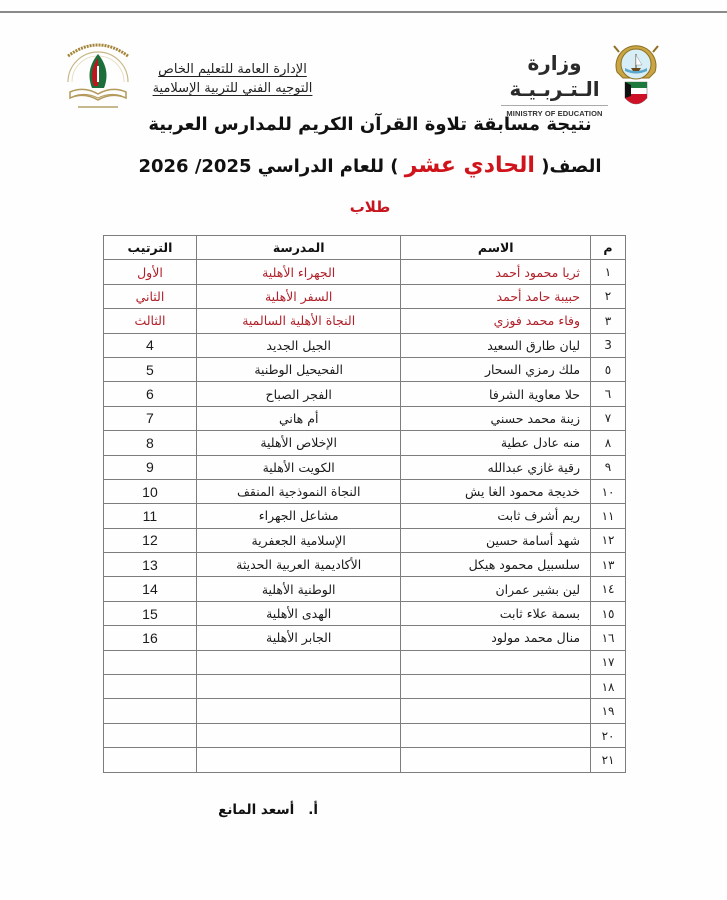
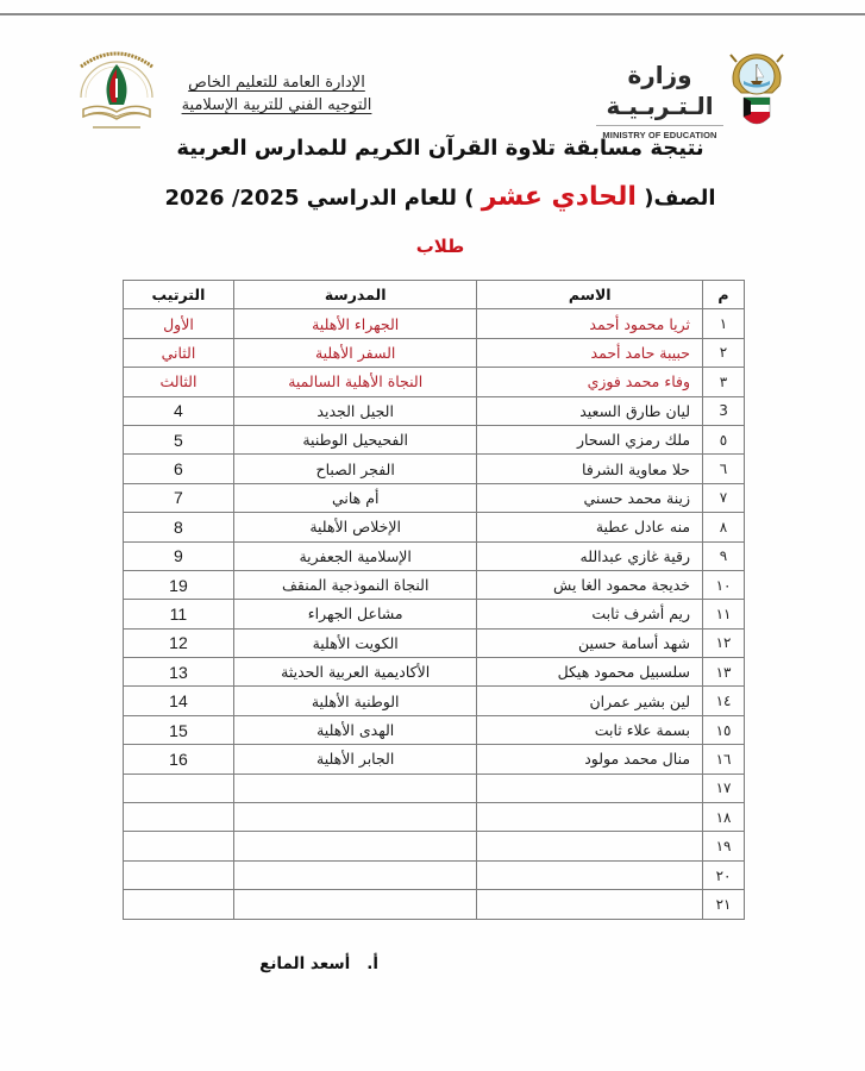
  الإدارة العامة للتعليم الخاص
  التوجيه الفني للتربية الإسلامية
  وزارة الـتـربـيـة
  MINISTRY OF EDUCATION
  نتيجة مسابقة تلاوة القرآن الكريم للمدارس العربية
  الصف( الحادي عشر ) للعام الدراسي 2025/ 2026
  طلاب
  م	الاسم	المدرسة	الترتيب
  ١	ثريا محمود أحمد	الجهراء الأهلية	الأول
  ٢	حبيبة حامد أحمد	السفر الأهلية	الثاني
  ٣	وفاء محمد فوزي	النجاة الأهلية السالمية	الثالث
  3	ليان طارق السعيد	الجيل الجديد	4
  ٥	ملك رمزي السحار	الفحيحيل الوطنية	5
  ٦	حلا معاوية الشرفا	الفجر الصباح	6
  ٧	زينة محمد حسني	أم هاني	7
  ٨	منه عادل عطية	الإخلاص الأهلية	8
- ٩	رقية غازي عبدالله	الكويت الأهلية	9
+ ٩	رقية غازي عبدالله	الإسلامية الجعفرية	9
- ١٠	خديجة محمود الغا يش	النجاة النموذجية المنقف	10
+ ١٠	خديجة محمود الغا يش	النجاة النموذجية المنقف	19
  ١١	ريم أشرف ثابت	مشاعل الجهراء	11
- ١٢	شهد أسامة حسين	الإسلامية الجعفرية	12
+ ١٢	شهد أسامة حسين	الكويت الأهلية	12
  ١٣	سلسبيل محمود هيكل	الأكاديمية العربية الحديثة	13
  ١٤	لين بشير عمران	الوطنية الأهلية	14
  ١٥	بسمة علاء ثابت	الهدى الأهلية	15
  ١٦	منال محمد مولود	الجابر الأهلية	16
  ١٧
  ١٨
  ١٩
  ٢٠
  ٢١
  أ.أسعد المانع
